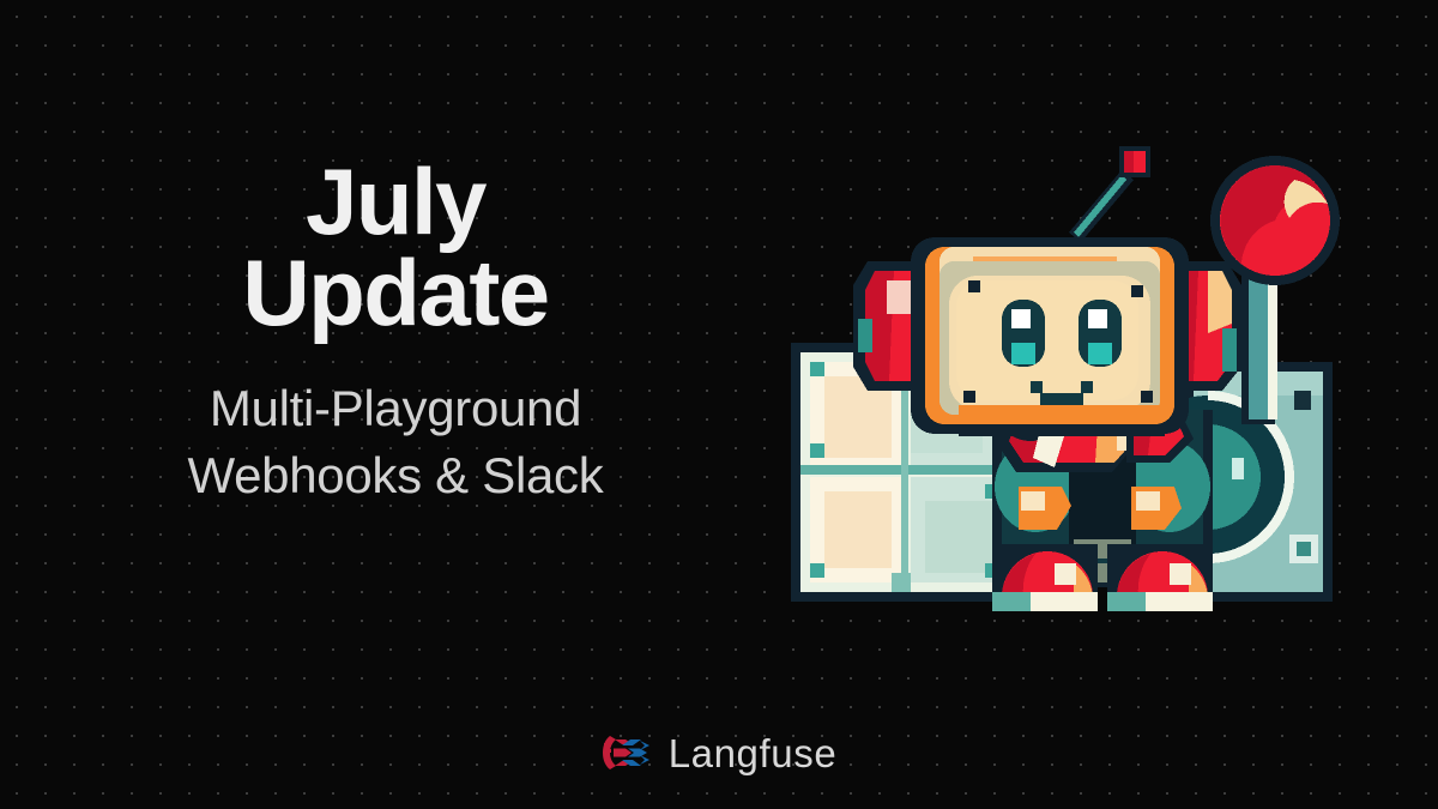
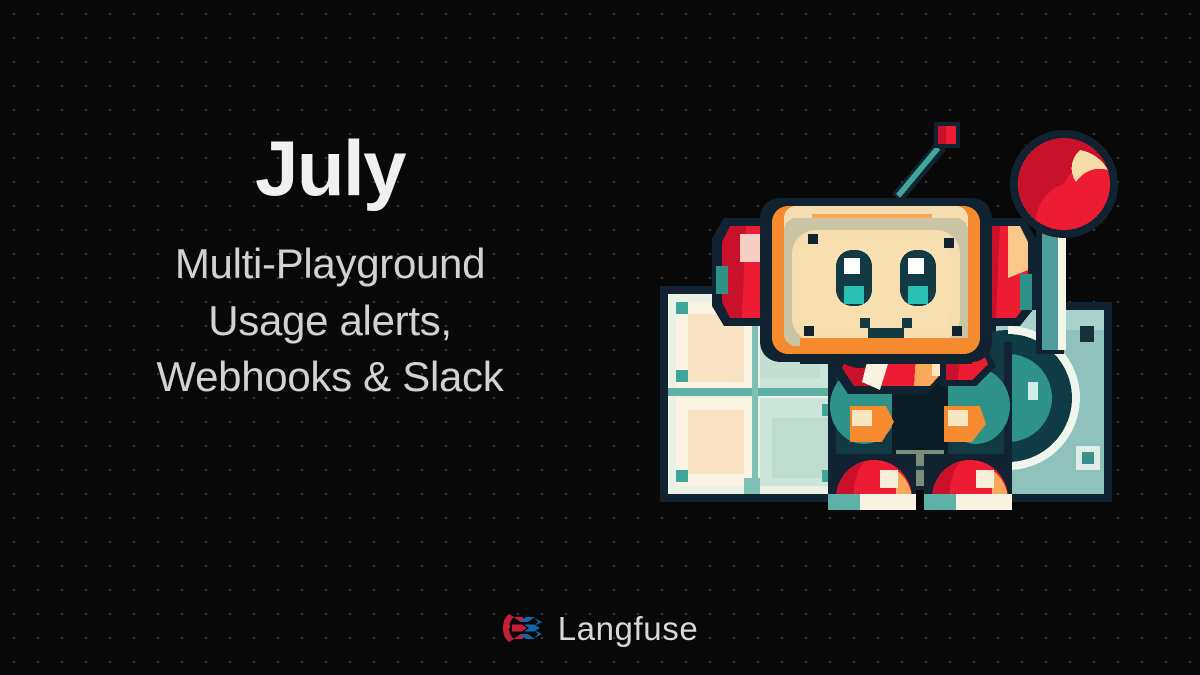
  July
- Update
  Multi-Playground
+ Usage alerts,
  Webhooks & Slack
  Langfuse
